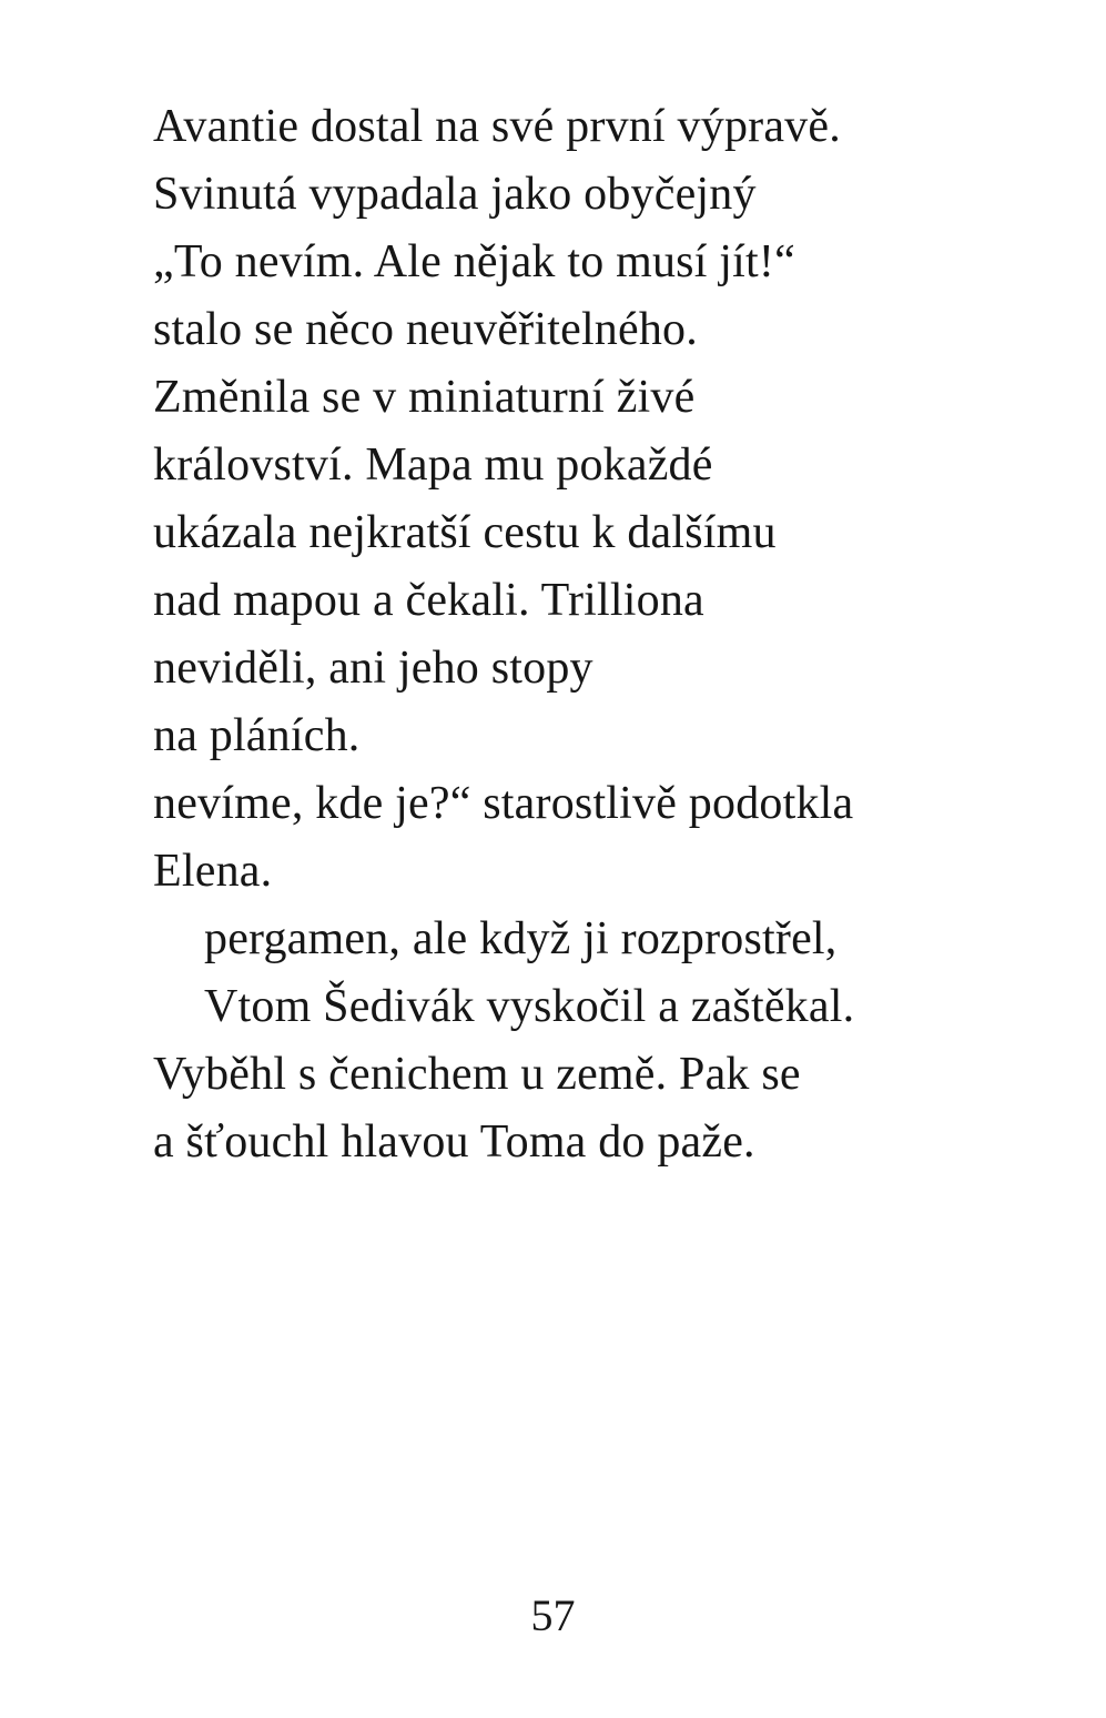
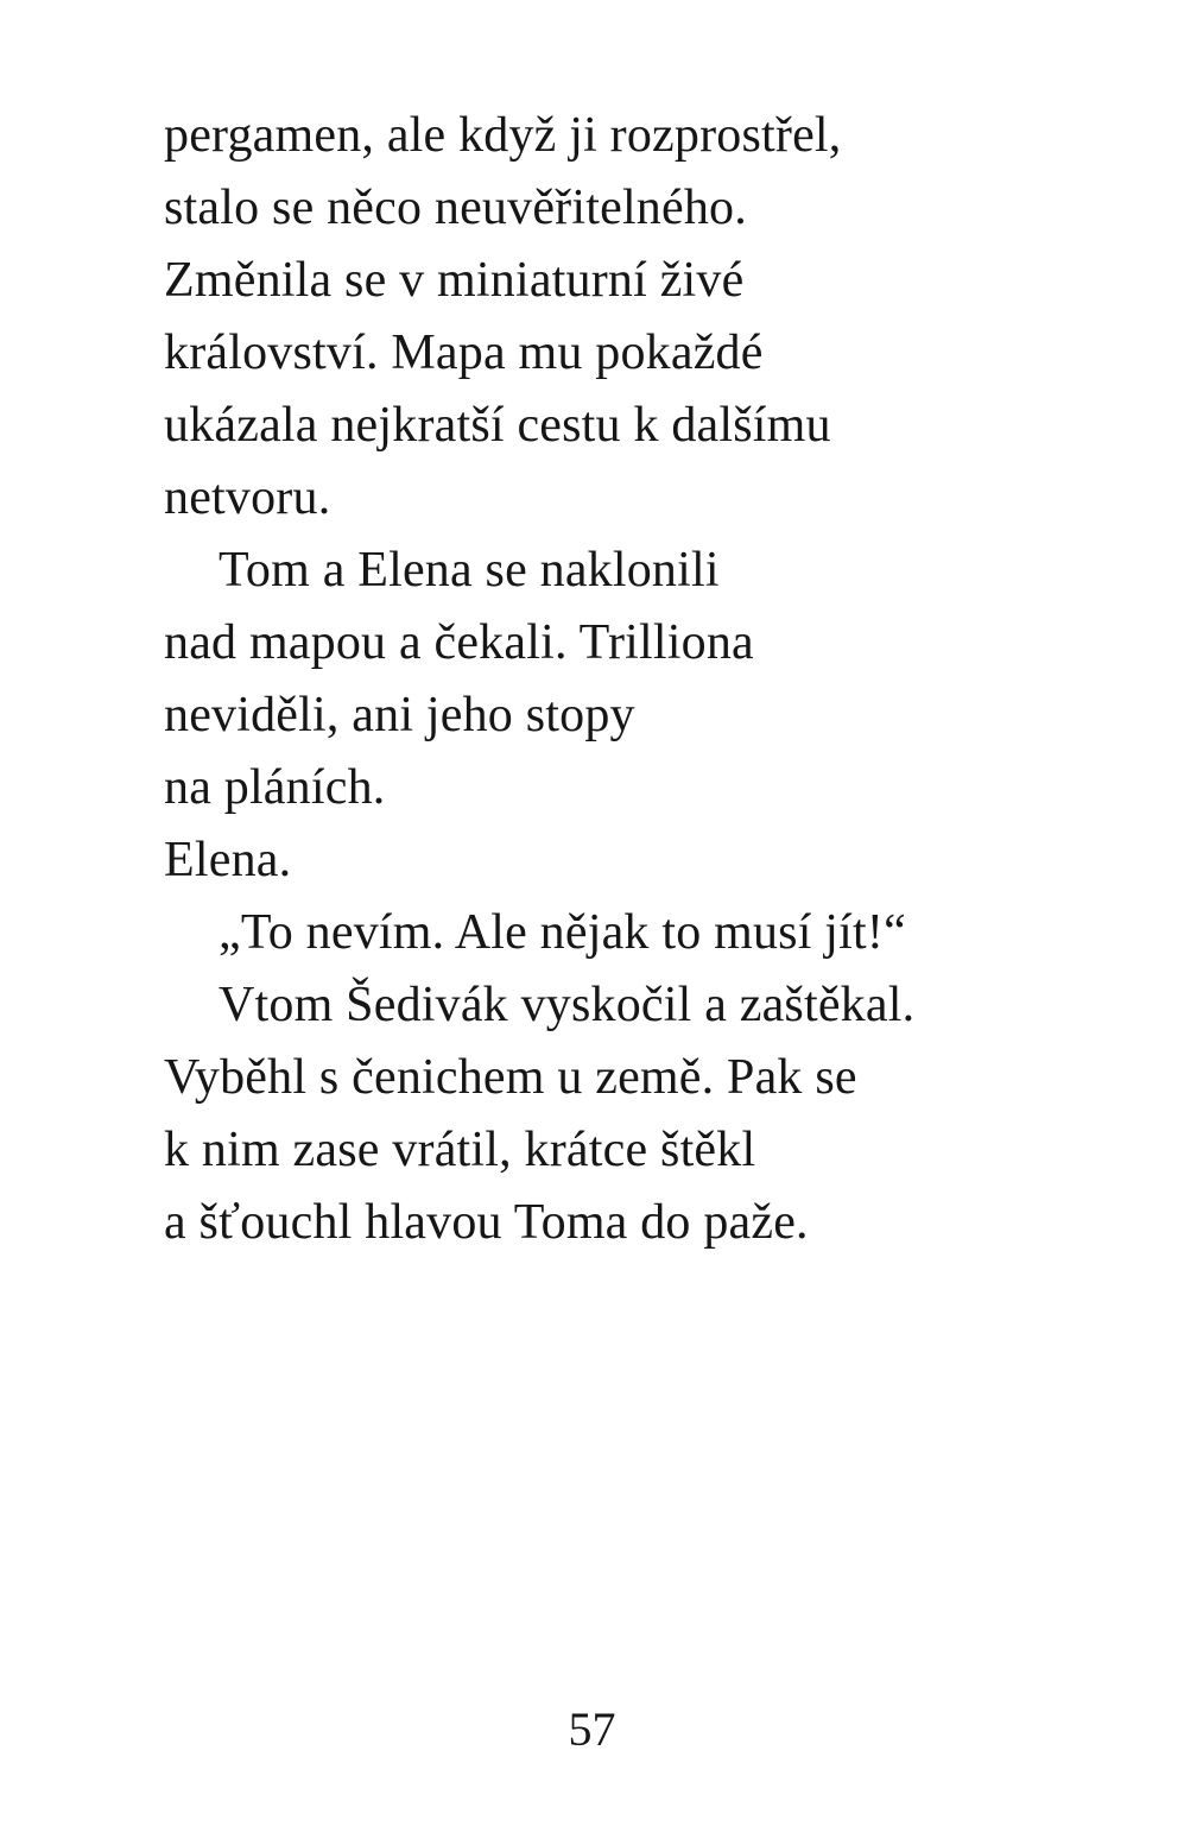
- Avantie dostal na své první výpravě.
- Svinutá vypadala jako obyčejný
- „To nevím. Ale nějak to musí jít!“
+ pergamen, ale když ji rozprostřel,
  stalo se něco neuvěřitelného.
  Změnila se v miniaturní živé
  království. Mapa mu pokaždé
  ukázala nejkratší cestu k dalšímu
+ netvoru.
+ Tom a Elena se naklonili
  nad mapou a čekali. Trilliona
  neviděli, ani jeho stopy
  na pláních.
- nevíme, kde je?“ starostlivě podotkla
  Elena.
- pergamen, ale když ji rozprostřel,
+ „To nevím. Ale nějak to musí jít!“
  Vtom Šedivák vyskočil a zaštěkal.
  Vyběhl s čenichem u země. Pak se
+ k nim zase vrátil, krátce štěkl
  a šťouchl hlavou Toma do paže.
  57
